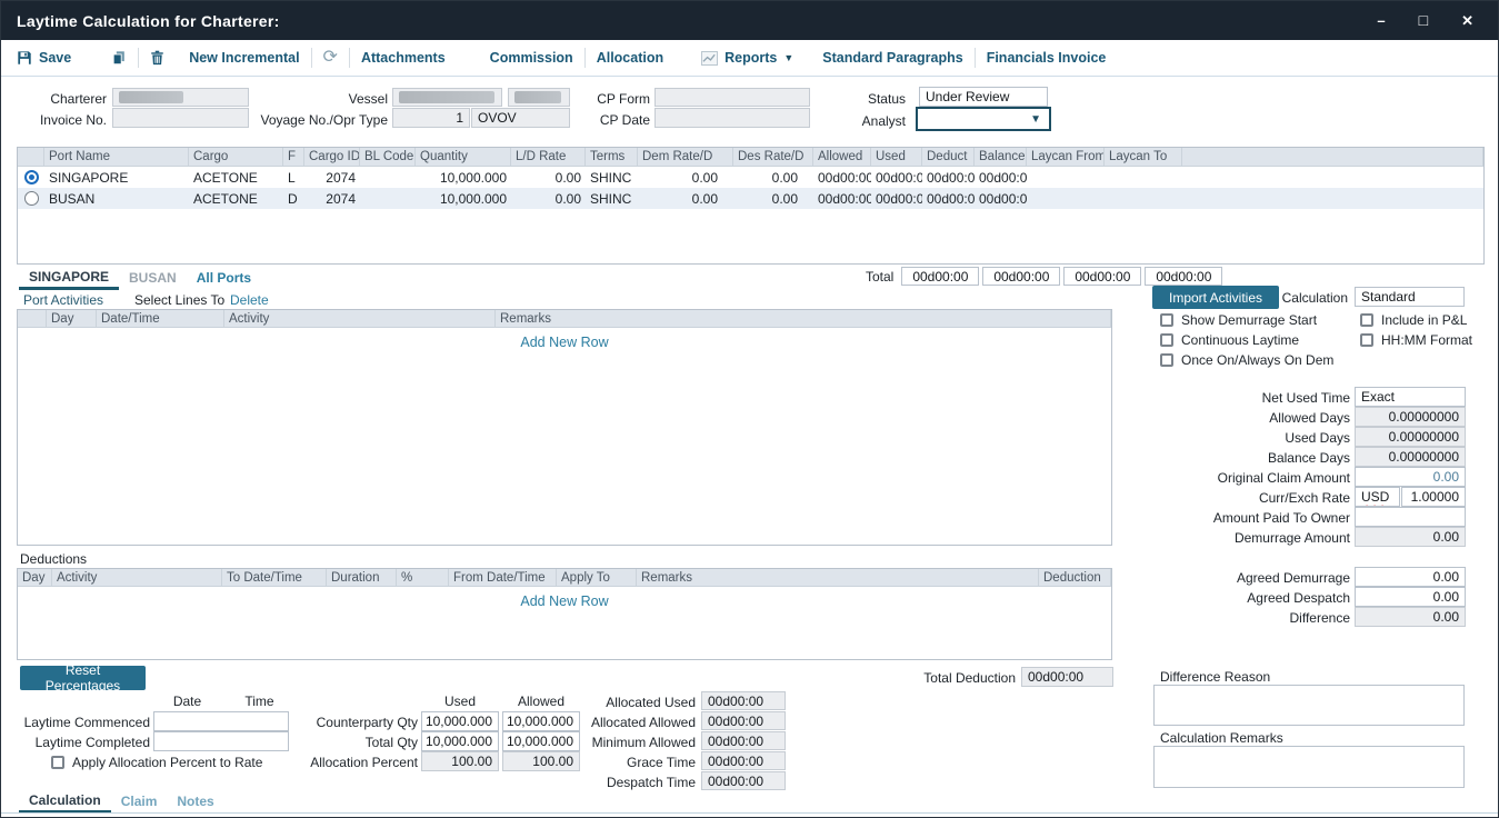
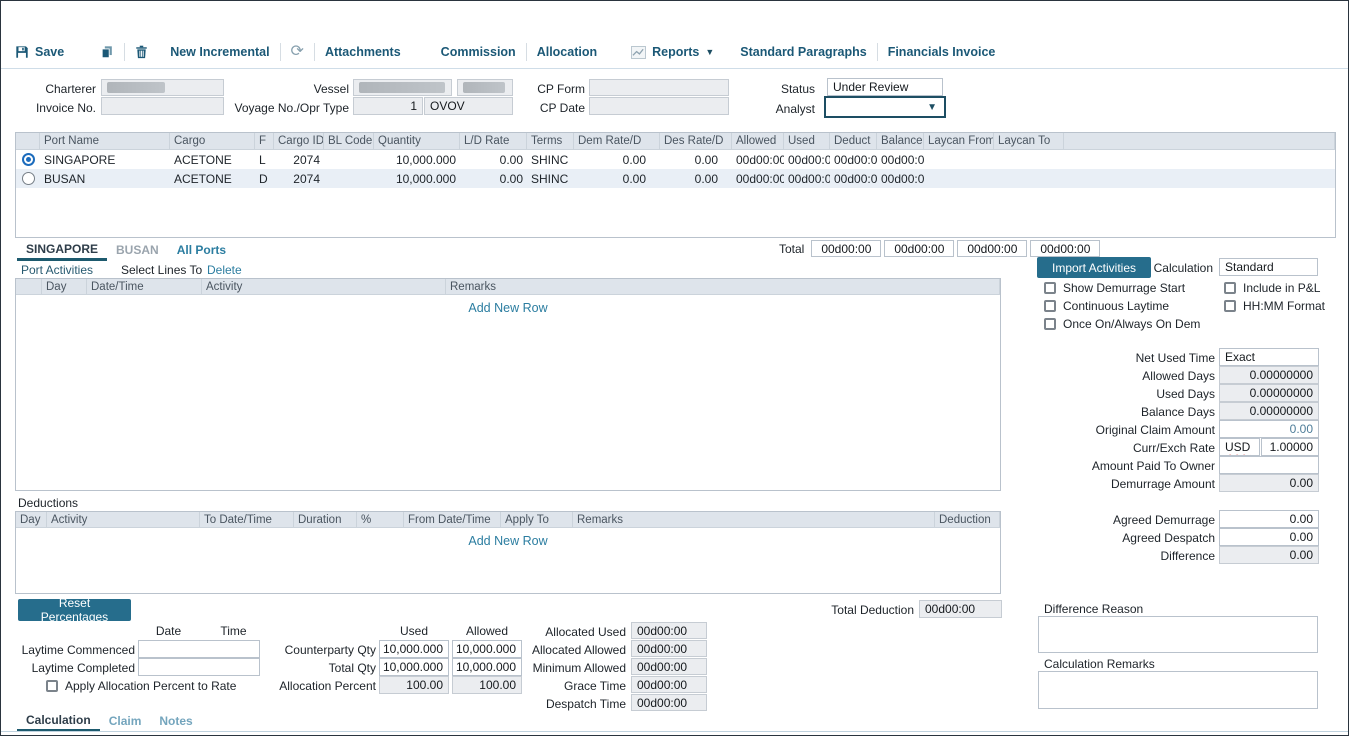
- Laytime Calculation for Charterer:
- –
- □
- ✕
  Save
  New Incremental
  ⟳
  Attachments
  Commission
  Allocation
  Reports
  ▼
  Standard Paragraphs
  Financials Invoice
  Charterer
  Invoice No.
  Vessel
  Voyage No./Opr Type
  1
  OVOV
  CP Form
  CP Date
  Status
  Under Review
  Analyst
  ▼
  Port Name
  Cargo
  F
  Cargo ID
  BL Code
  Quantity
  L/D Rate
  Terms
  Dem Rate/D
  Des Rate/D
  Allowed
  Used
  Deduct
  Balance
  Laycan From
  Laycan To
  SINGAPORE
  ACETONE
  L
  2074
  10,000.000
  0.00
  SHINC
  0.00
  0.00
  00d00:00
  00d00:0
  00d00:0
  00d00:0
  BUSAN
  ACETONE
  D
  2074
  10,000.000
  0.00
  SHINC
  0.00
  0.00
  00d00:00
  00d00:0
  00d00:0
  00d00:0
  SINGAPORE
  BUSAN
  All Ports
  Total
  00d00:00
  00d00:00
  00d00:00
  00d00:00
  Port Activities
  Select Lines To
  Delete
  Day
  Date/Time
  Activity
  Remarks
  Add New Row
  Deductions
  Day
  Activity
  To Date/Time
  Duration
  %
  From Date/Time
  Apply To
  Remarks
  Deduction
  Add New Row
  Total Deduction
  00d00:00
  Reset Percentages
  Date
  Time
  Laytime Commenced
  Laytime Completed
  Apply Allocation Percent to Rate
  Used
  Allowed
  Counterparty Qty
  10,000.000
  10,000.000
  Total Qty
  10,000.000
  10,000.000
  Allocation Percent
  100.00
  100.00
  Allocated Used
  00d00:00
  Allocated Allowed
  00d00:00
  Minimum Allowed
  00d00:00
  Grace Time
  00d00:00
  Despatch Time
  00d00:00
  Import Activities
  Calculation
  Standard
  Show Demurrage Start
  Continuous Laytime
  Once On/Always On Dem
  Include in P&L
  HH:MM Format
  Net Used Time
  Exact
  Allowed Days
  0.00000000
  Used Days
  0.00000000
  Balance Days
  0.00000000
  Original Claim Amount
  0.00
  Curr/Exch Rate
  USD
  1.00000
  Amount Paid To Owner
  Demurrage Amount
  0.00
  Agreed Demurrage
  0.00
  Agreed Despatch
  0.00
  Difference
  0.00
  Difference Reason
  Calculation Remarks
  Calculation
  Claim
  Notes
